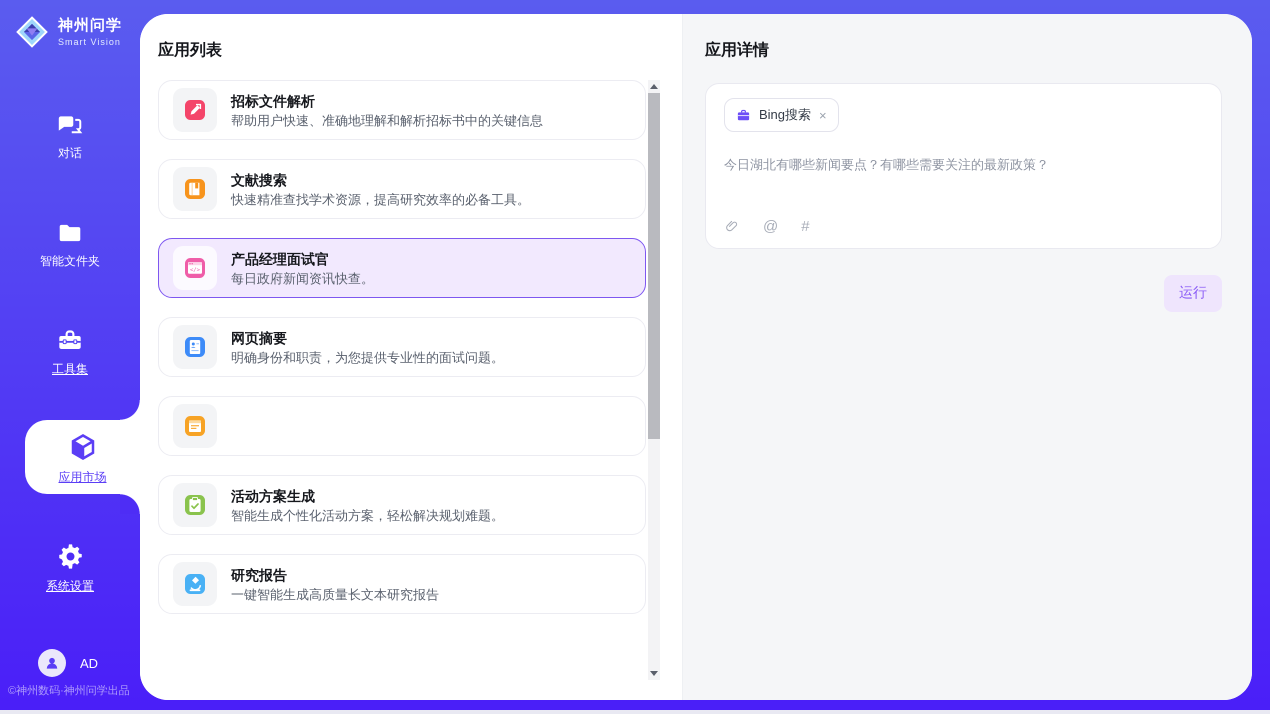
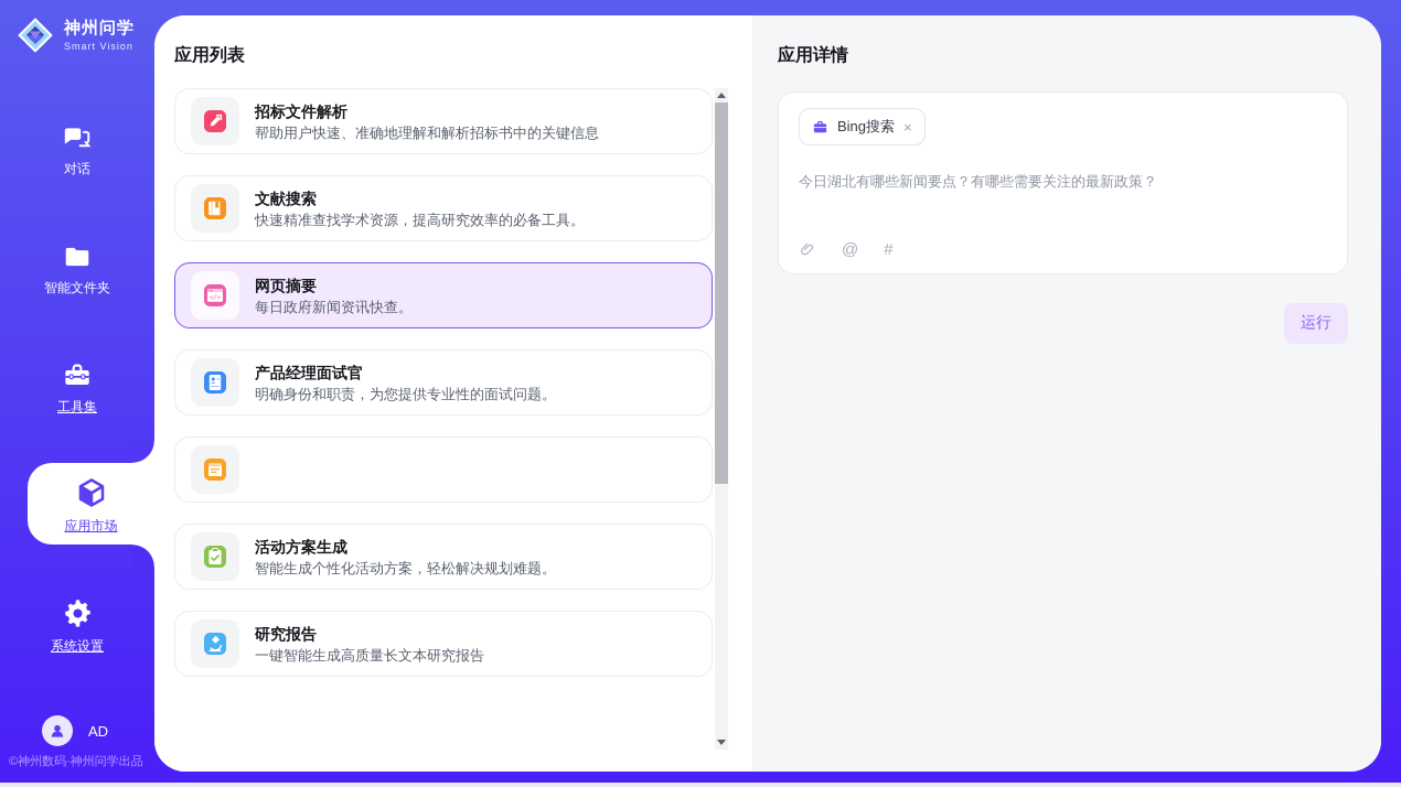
  神州问学
  Smart Vision
  对话
  智能文件夹
  工具集
  应用市场
  系统设置
  AD
  ©神州数码·神州问学出品
  应用列表
  招标文件解析
  帮助用户快速、准确地理解和解析招标书中的关键信息
  文献搜索
  快速精准查找学术资源，提高研究效率的必备工具。
- 产品经理面试官
+ 网页摘要
  每日政府新闻资讯快查。
- 网页摘要
+ 产品经理面试官
  明确身份和职责，为您提供专业性的面试问题。
  活动方案生成
  智能生成个性化活动方案，轻松解决规划难题。
  研究报告
  一键智能生成高质量长文本研究报告
  应用详情
  Bing搜索
  ×
  今日湖北有哪些新闻要点？有哪些需要关注的最新政策？
  @
  #
  运行
